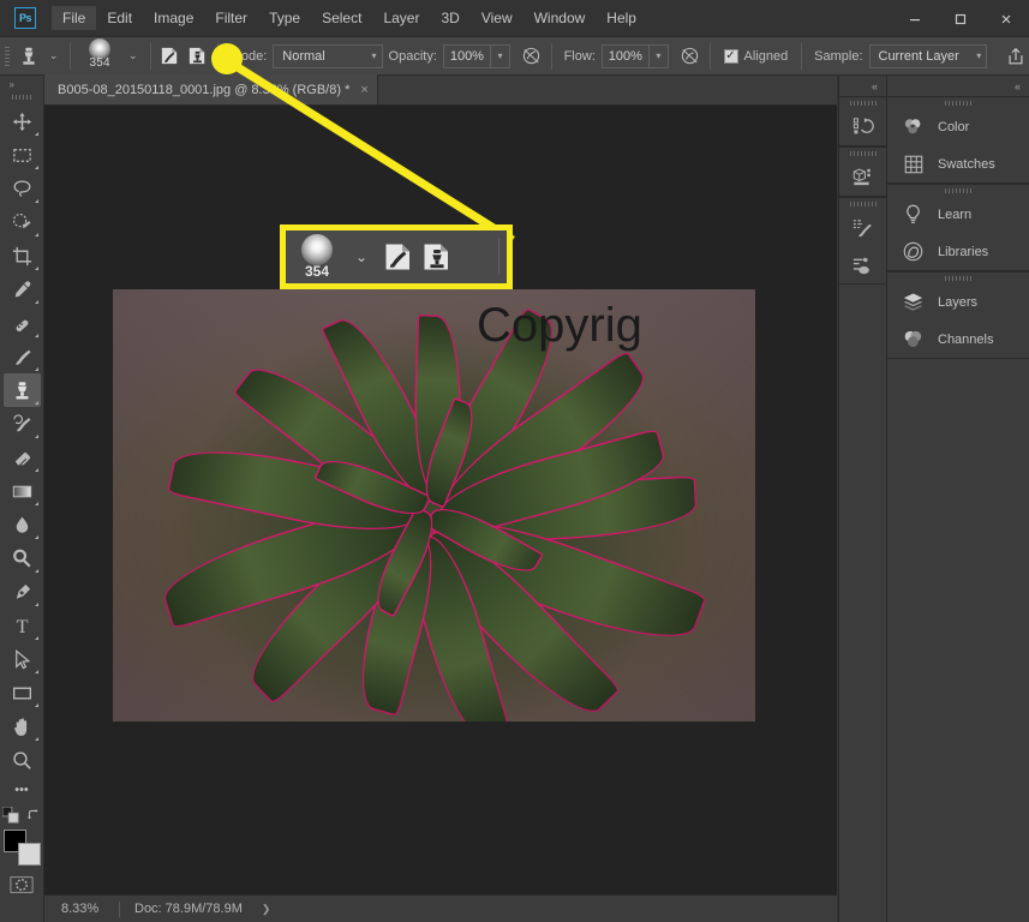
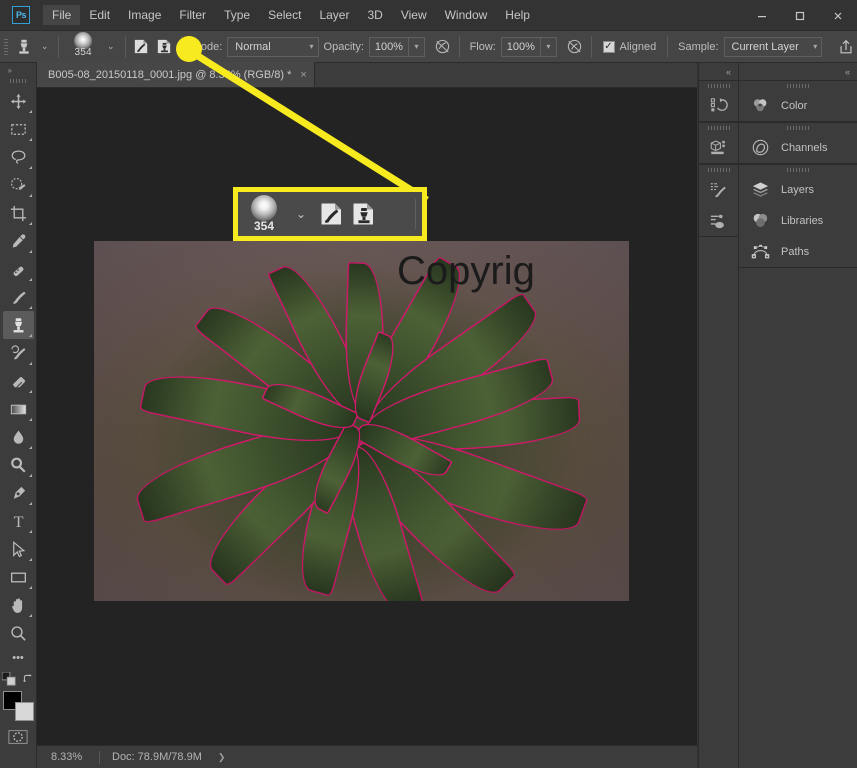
  Ps
  File
  Edit
  Image
  Filter
  Type
  Select
  Layer
  3D
  View
  Window
  Help
  ⌄
  354
  ⌄
  ode:
  Normal
  ▾
  Opacity:
  100%
  ▾
  Flow:
  100%
  ▾
  ✓
  Aligned
  Sample:
  Current Layer
  ▾
  »
  T
  •••
  B005-08_20150118_0001.jpg @ 8.% (RGB/8) *
  ×
  Copyriɡ
  8.33%
  Doc: 78.9M/78.9M
  ❯
  «
  «
  Color
- Swatches
- Learn
- Libraries
+ Channels
  Layers
- Channels
+ Libraries
+ Paths
  354
  ⌄
